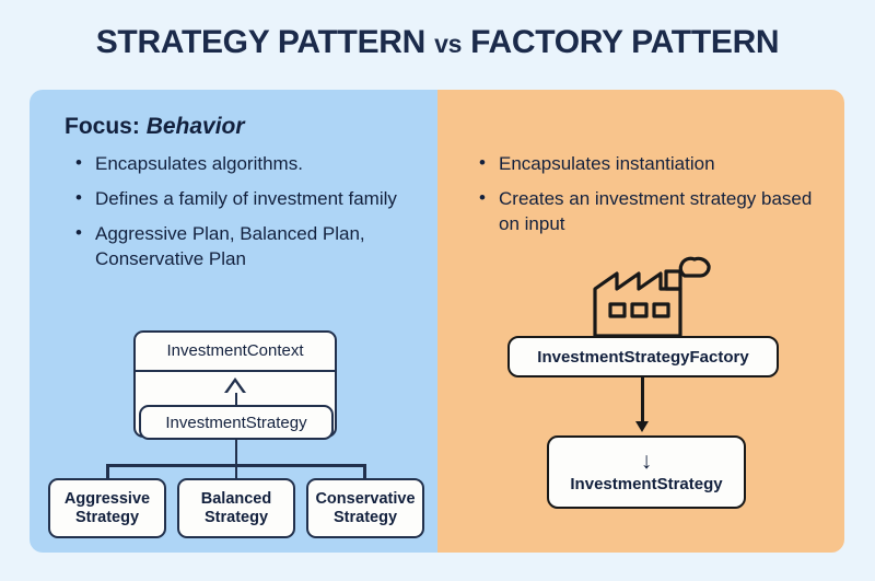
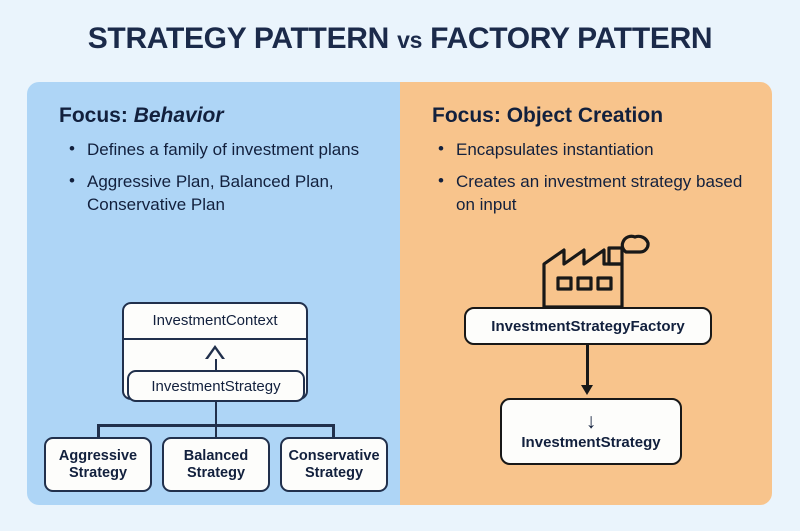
  STRATEGY PATTERN vs FACTORY PATTERN
  Focus: Behavior
- Encapsulates algorithms.
- Defines a family of investment family
+ Defines a family of investment plans
  Aggressive Plan, Balanced Plan, Conservative Plan
+ Focus: Object Creation
  Encapsulates instantiation
  Creates an investment strategy based on input
  InvestmentContext
  InvestmentStrategy
  Aggressive
  Strategy
  Balanced
  Strategy
  Conservative
  Strategy
  InvestmentStrategyFactory
  ↓
  InvestmentStrategy
